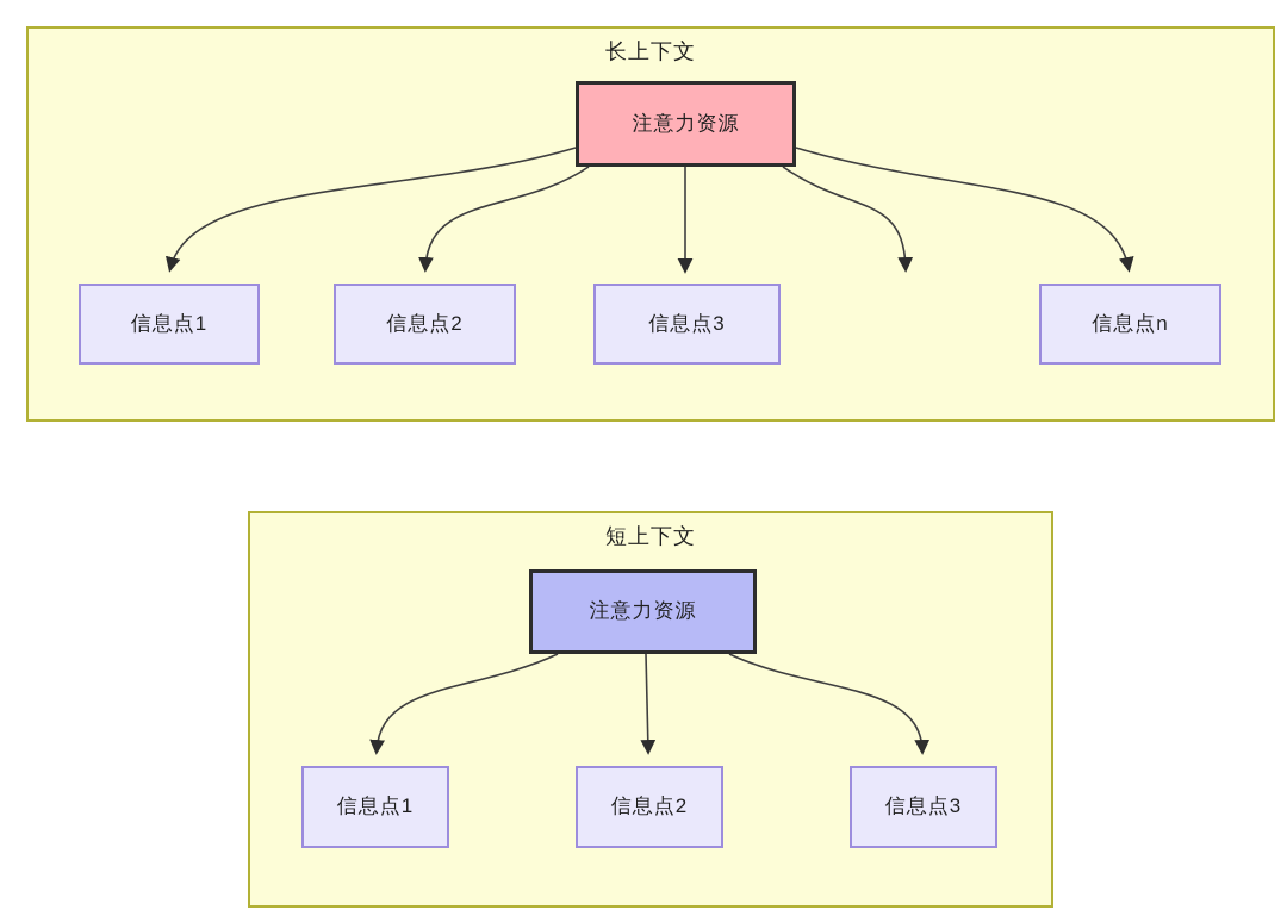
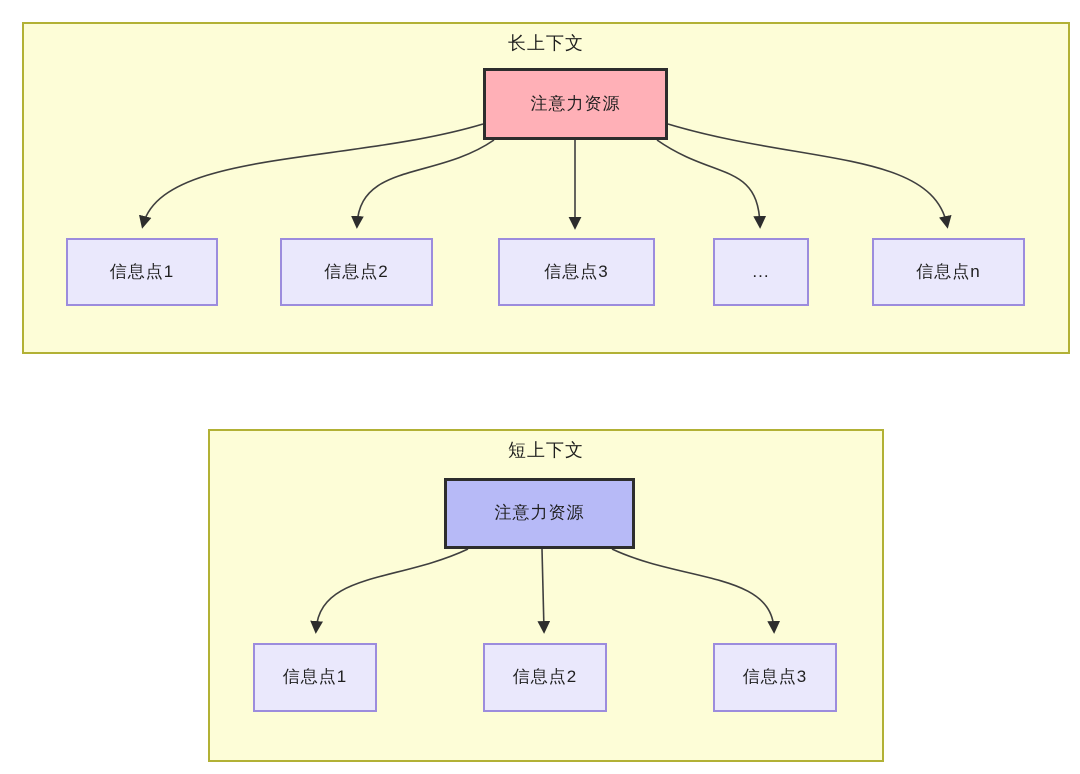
  长上下文
  短上下文
  注意力资源
  信息点1
  信息点2
  信息点3
+ ...
  信息点n
  注意力资源
  信息点1
  信息点2
  信息点3
